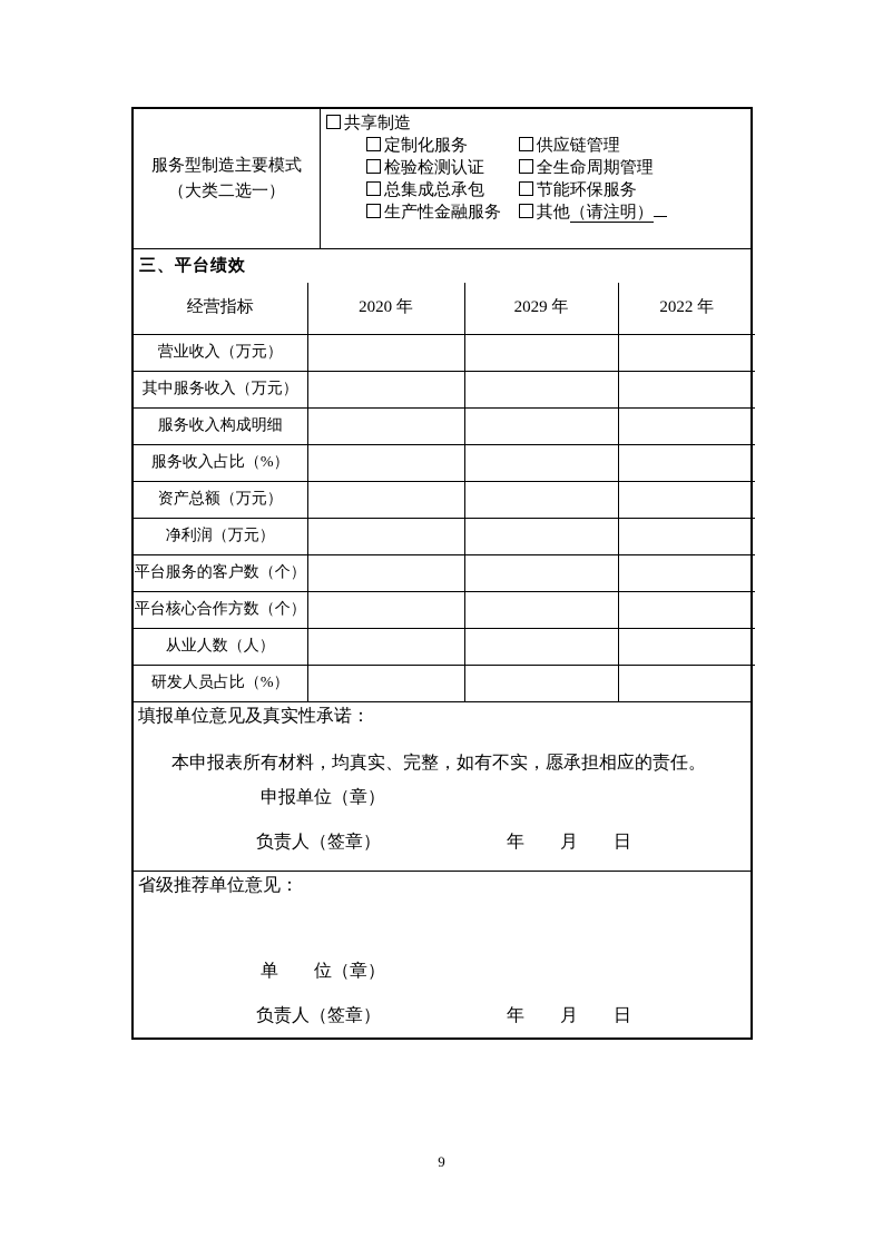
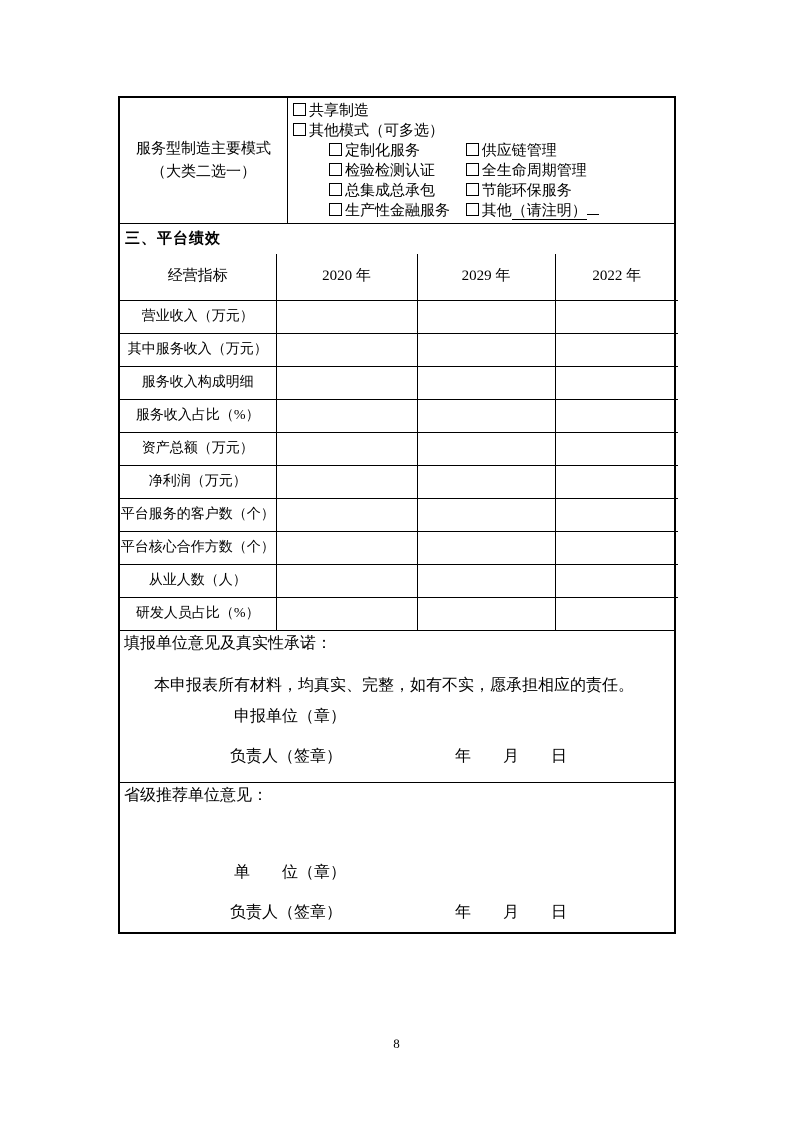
  服务型制造主要模式
  （大类二选一）
  共享制造
+ 其他模式（可多选）
  定制化服务 供应链管理
  检验检测认证 全生命周期管理
  总集成总承包 节能环保服务
  生产性金融服务 其他（请注明）
  三、平台绩效
  经营指标	2020 年	2029 年	2022 年
  营业收入（万元）
  其中服务收入（万元）
  服务收入构成明细
  服务收入占比（%）
  资产总额（万元）
  净利润（万元）
  平台服务的客户数（个）
  平台核心合作方数（个）
  从业人数（人）
  研发人员占比（%）
  填报单位意见及真实性承诺：
  本申报表所有材料，均真实、完整，如有不实，愿承担相应的责任。
  申报单位（章）
  负责人（签章）
  年 月 日
  省级推荐单位意见：
  单 位（章）
  负责人（签章）
  年 月 日
- 9
+ 8
